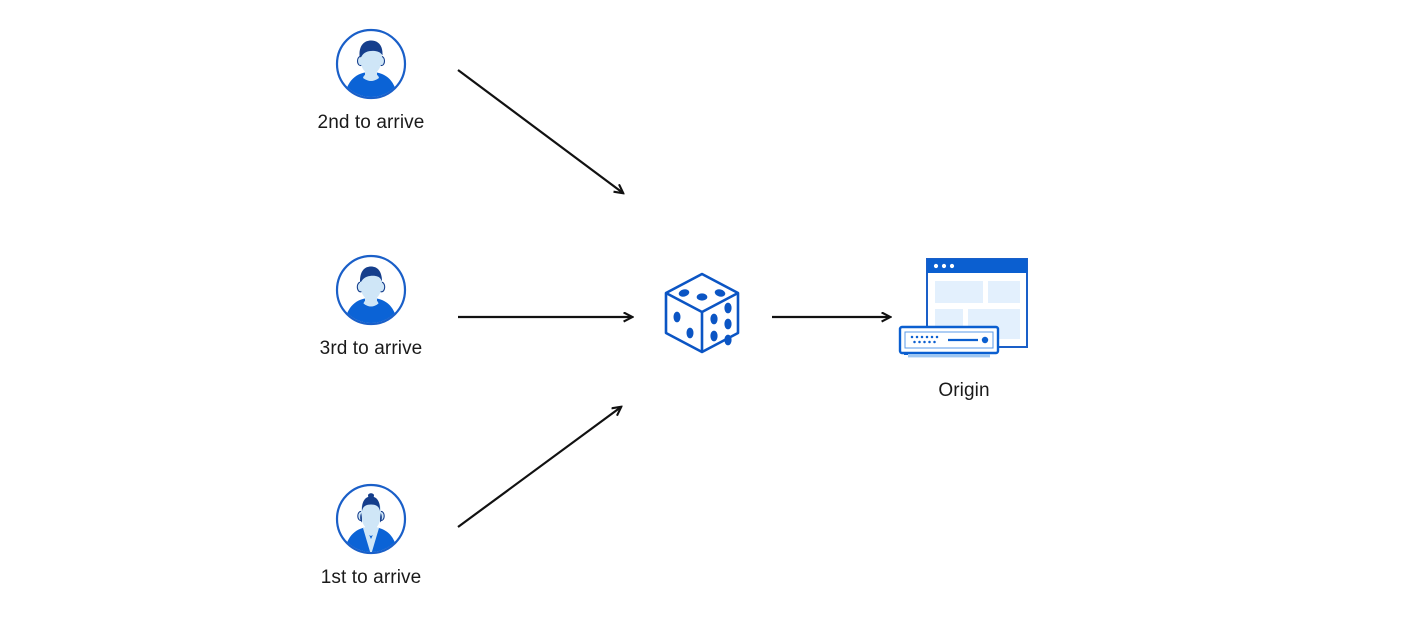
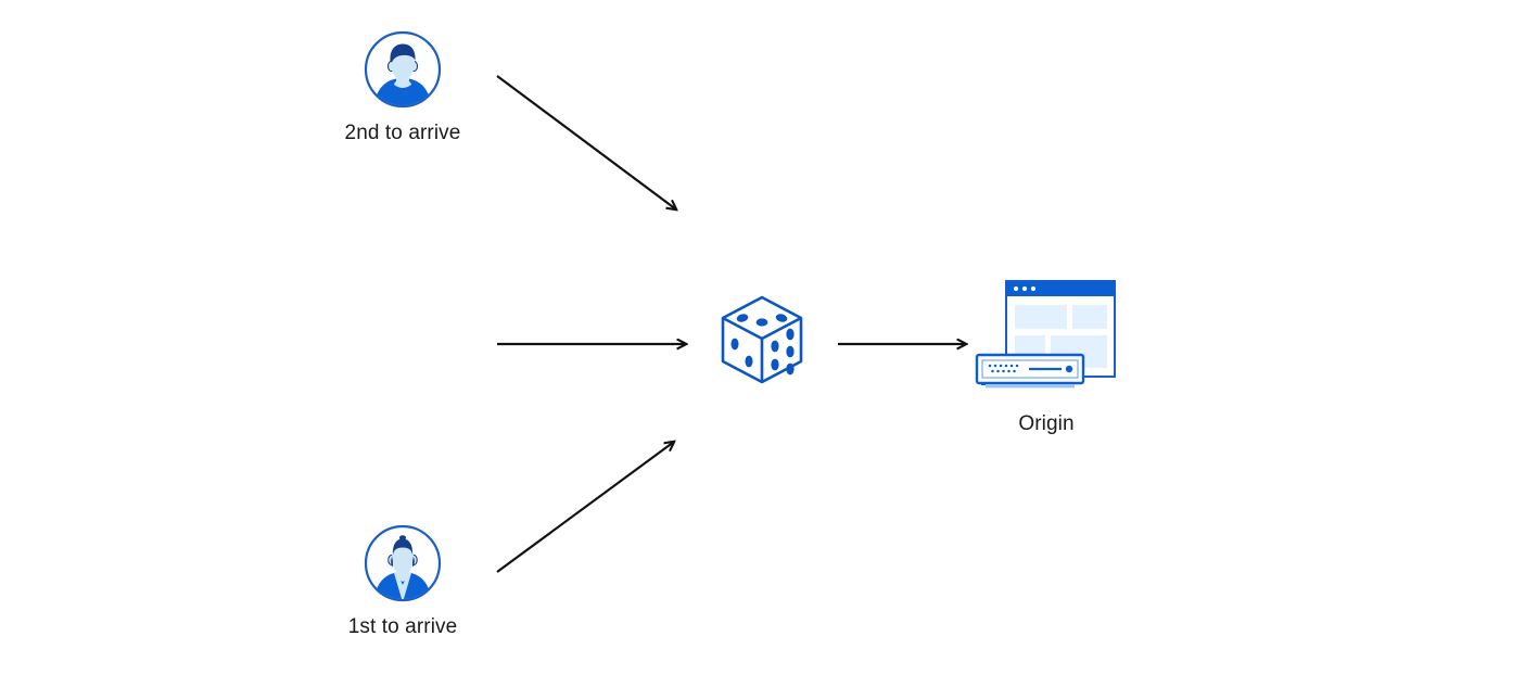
  2nd to arrive
- 3rd to arrive
  1st to arrive
  Origin
